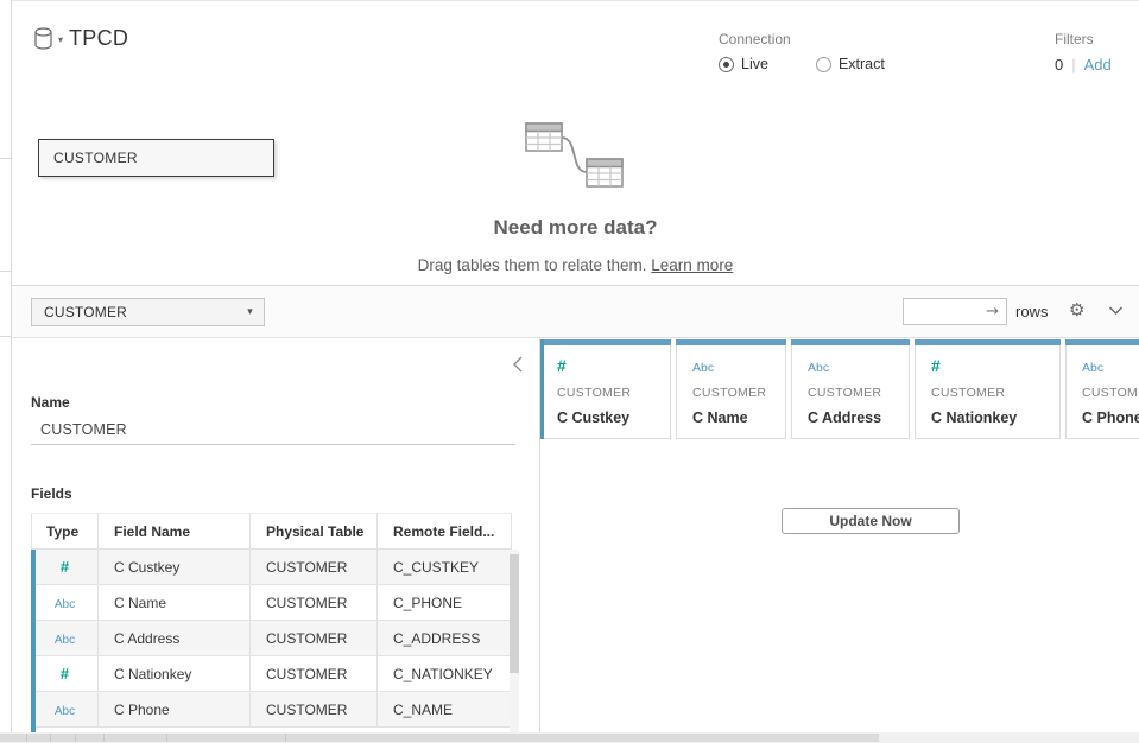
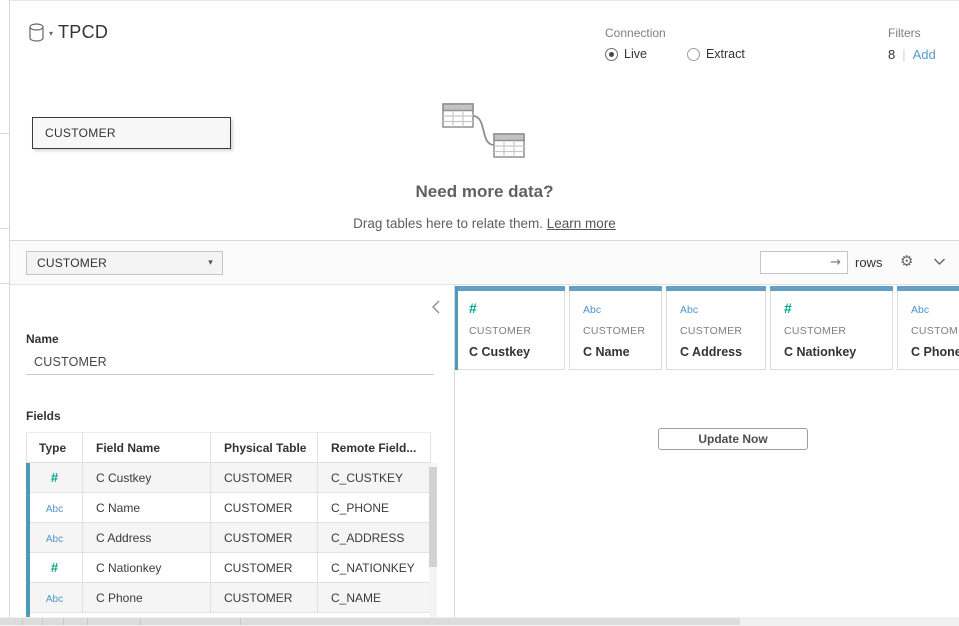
  ▾
  TPCD
  Connection
  Live
  Extract
  Filters
- 0
+ 8
  |
  Add
  CUSTOMER
  Need more data?
- Drag tables them to relate them. Learn more
+ Drag tables here to relate them. Learn more
  CUSTOMER
  ▾
  →
  rows
  ⚙
  Name
  CUSTOMER
  Fields
  Type	Field Name	Physical Table	Remote Field...
  #	C Custkey	CUSTOMER	C_CUSTKEY
  Abc	C Name	CUSTOMER	C_PHONE
  Abc	C Address	CUSTOMER	C_ADDRESS
  #	C Nationkey	CUSTOMER	C_NATIONKEY
  Abc	C Phone	CUSTOMER	C_NAME
  #
  CUSTOMER
  C Custkey
  Abc
  CUSTOMER
  C Name
  Abc
  CUSTOMER
  C Address
  #
  CUSTOMER
  C Nationkey
  Abc
  CUSTOM
  C Phone
  Update Now
